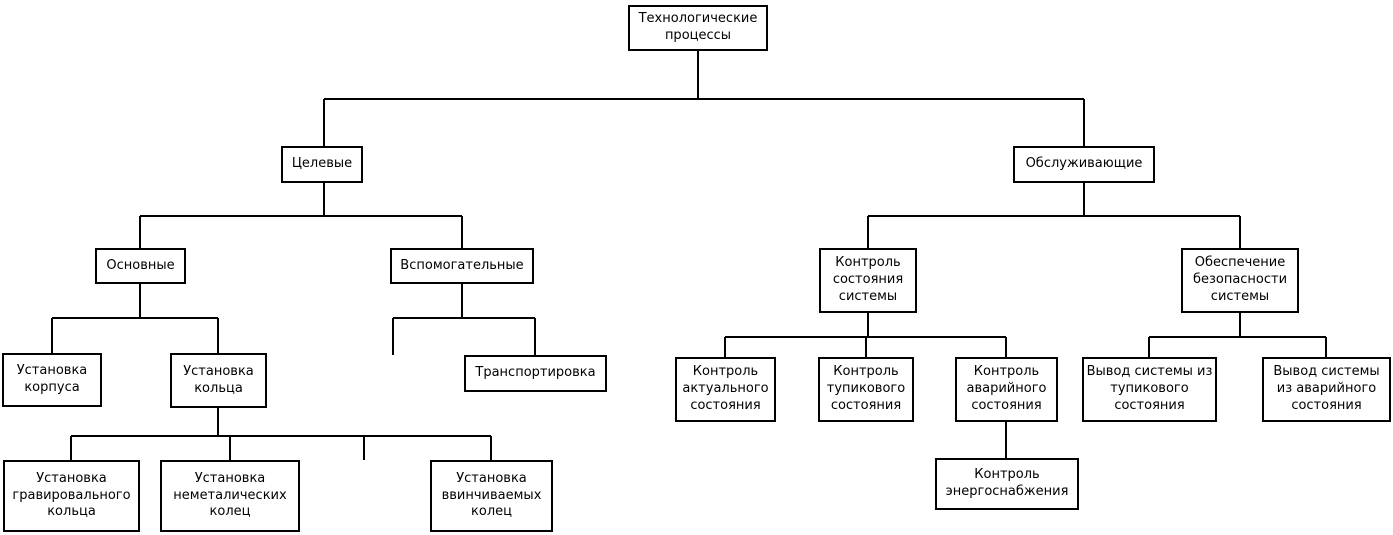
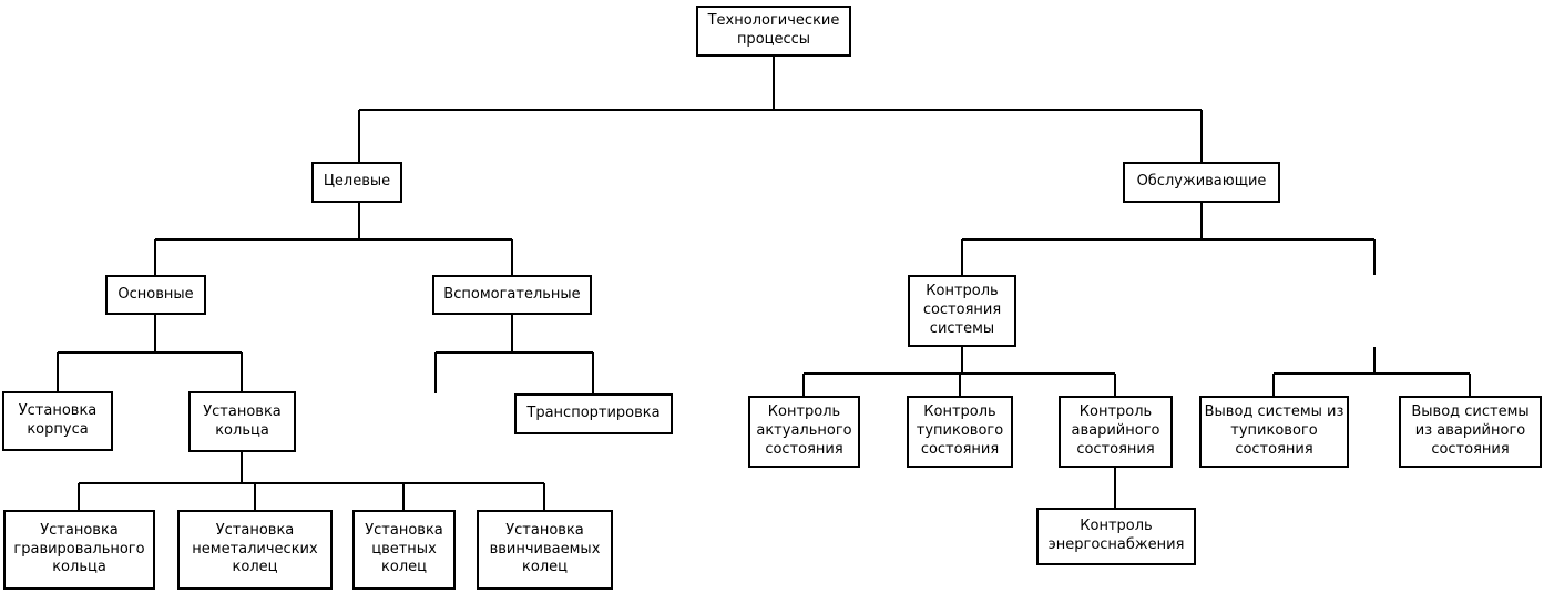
  Технологические процессы
  Целевые
  Обслуживающие
  Основные
  Вспомогательные
  Контроль состояния системы
- Обеспечение безопасности системы
  Установка корпуса
  Установка кольца
  Транспортировка
  Контроль актуального состояния
  Контроль тупикового состояния
  Контроль аварийного состояния
  Вывод системы из тупикового состояния
  Вывод системы из аварийного состояния
  Установка гравировального кольца
  Установка неметалических колец
+ Установка цветных колец
  Установка ввинчиваемых колец
  Контроль энергоснабжения
